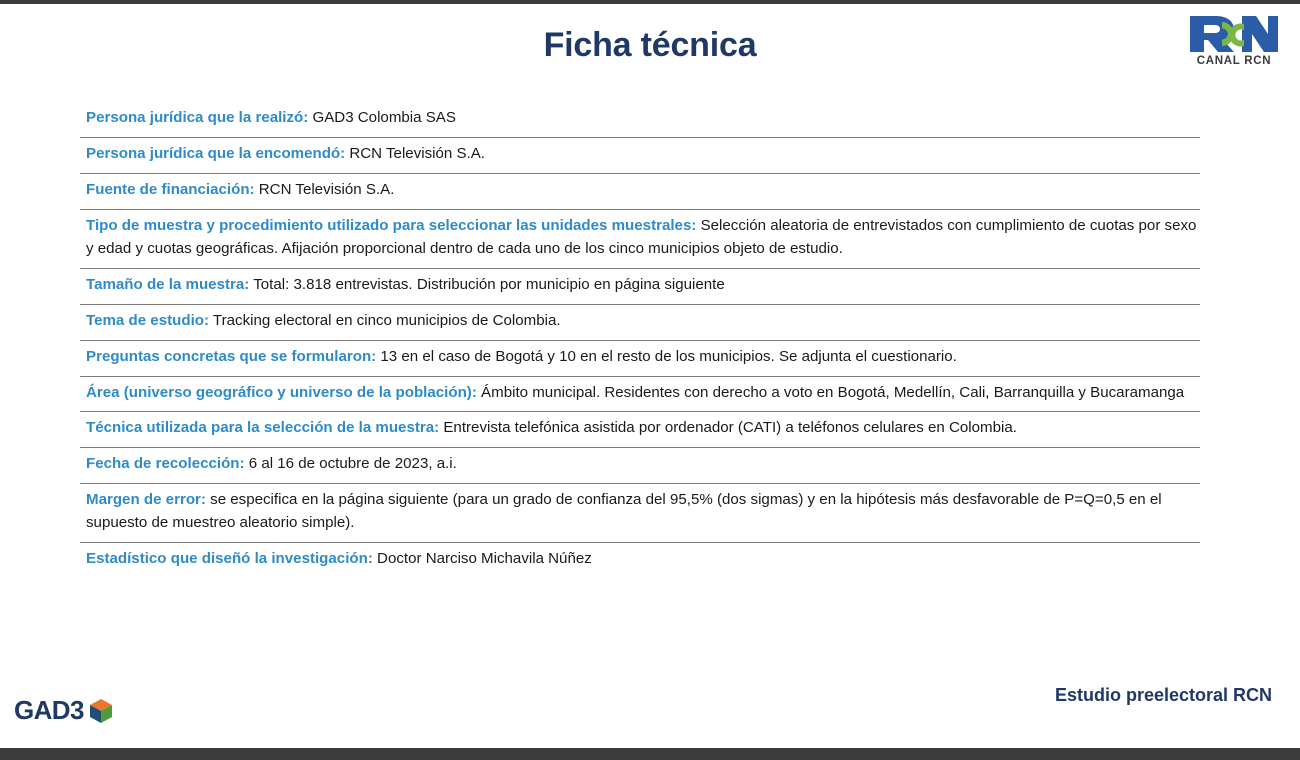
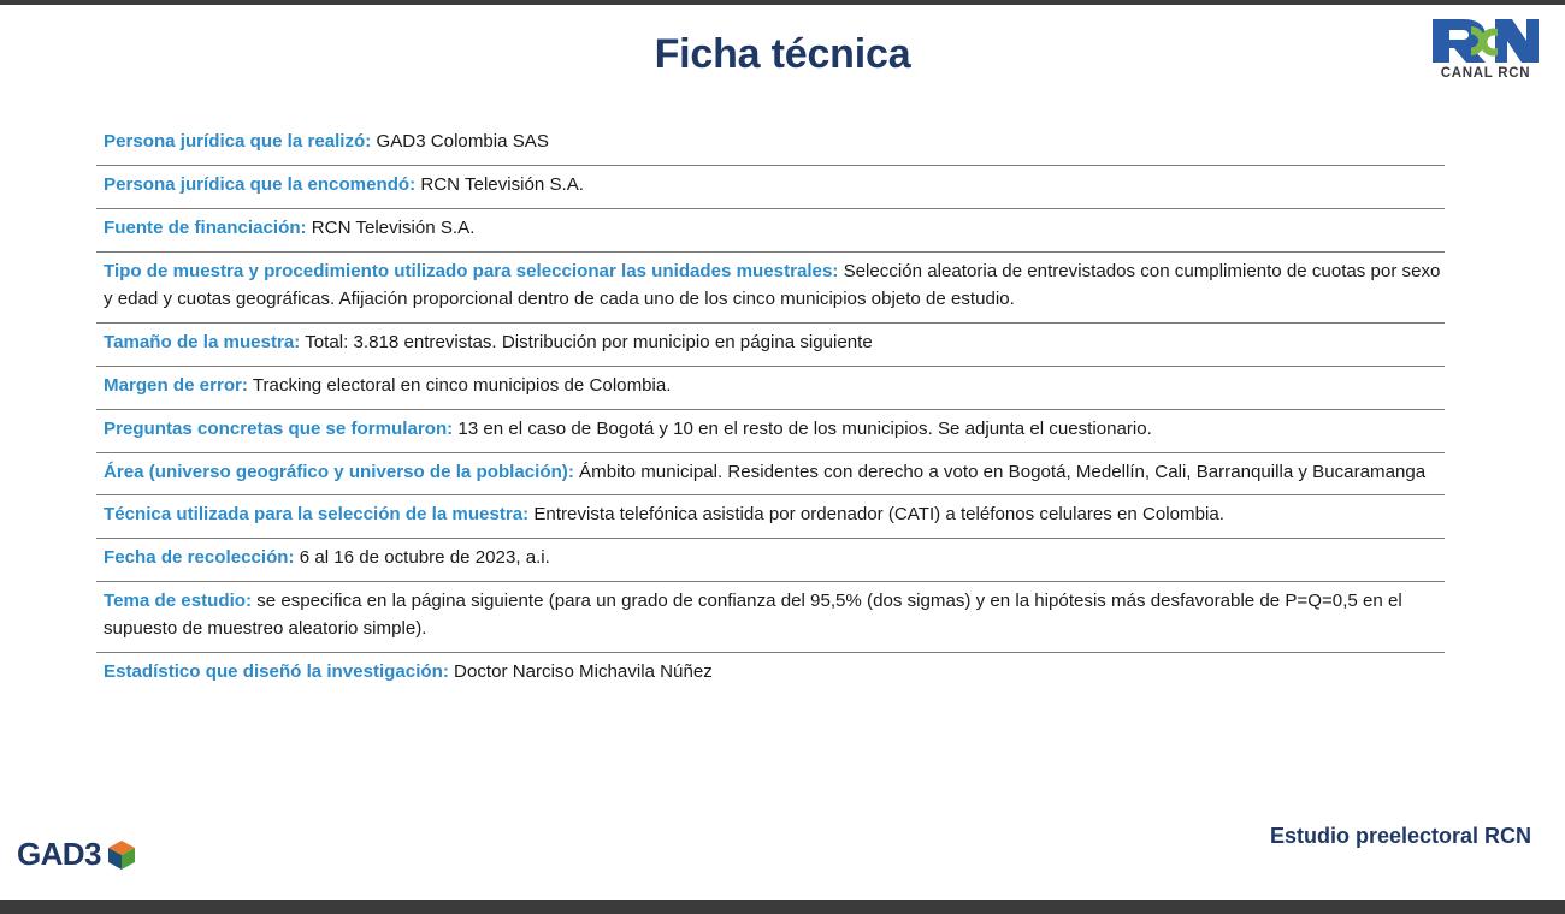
  Ficha técnica
  CANAL RCN
  Persona jurídica que la realizó: GAD3 Colombia SAS
  Persona jurídica que la encomendó: RCN Televisión S.A.
  Fuente de financiación: RCN Televisión S.A.
  Tipo de muestra y procedimiento utilizado para seleccionar las unidades muestrales: Selección aleatoria de entrevistados con cumplimiento de cuotas por sexo y edad y cuotas geográficas. Afijación proporcional dentro de cada uno de los cinco municipios objeto de estudio.
  Tamaño de la muestra: Total: 3.818 entrevistas. Distribución por municipio en página siguiente
- Tema de estudio: Tracking electoral en cinco municipios de Colombia.
+ Margen de error: Tracking electoral en cinco municipios de Colombia.
  Preguntas concretas que se formularon: 13 en el caso de Bogotá y 10 en el resto de los municipios. Se adjunta el cuestionario.
  Área (universo geográfico y universo de la población): Ámbito municipal. Residentes con derecho a voto en Bogotá, Medellín, Cali, Barranquilla y Bucaramanga
  Técnica utilizada para la selección de la muestra: Entrevista telefónica asistida por ordenador (CATI) a teléfonos celulares en Colombia.
  Fecha de recolección: 6 al 16 de octubre de 2023, a.i.
- Margen de error: se especifica en la página siguiente (para un grado de confianza del 95,5% (dos sigmas) y en la hipótesis más desfavorable de P=Q=0,5 en el supuesto de muestreo aleatorio simple).
+ Tema de estudio: se especifica en la página siguiente (para un grado de confianza del 95,5% (dos sigmas) y en la hipótesis más desfavorable de P=Q=0,5 en el supuesto de muestreo aleatorio simple).
  Estadístico que diseñó la investigación: Doctor Narciso Michavila Núñez
  Estudio preelectoral RCN
  GAD3
